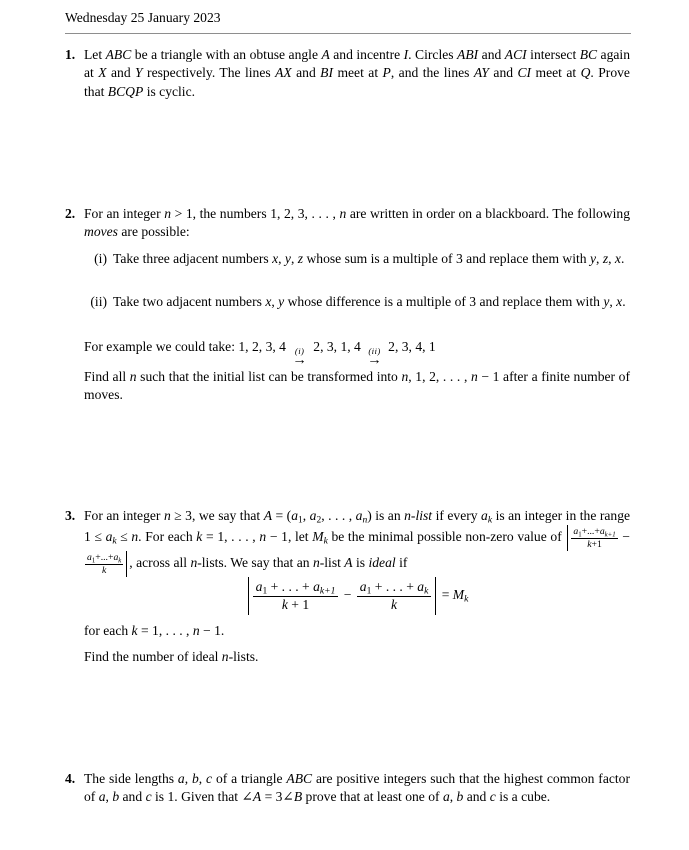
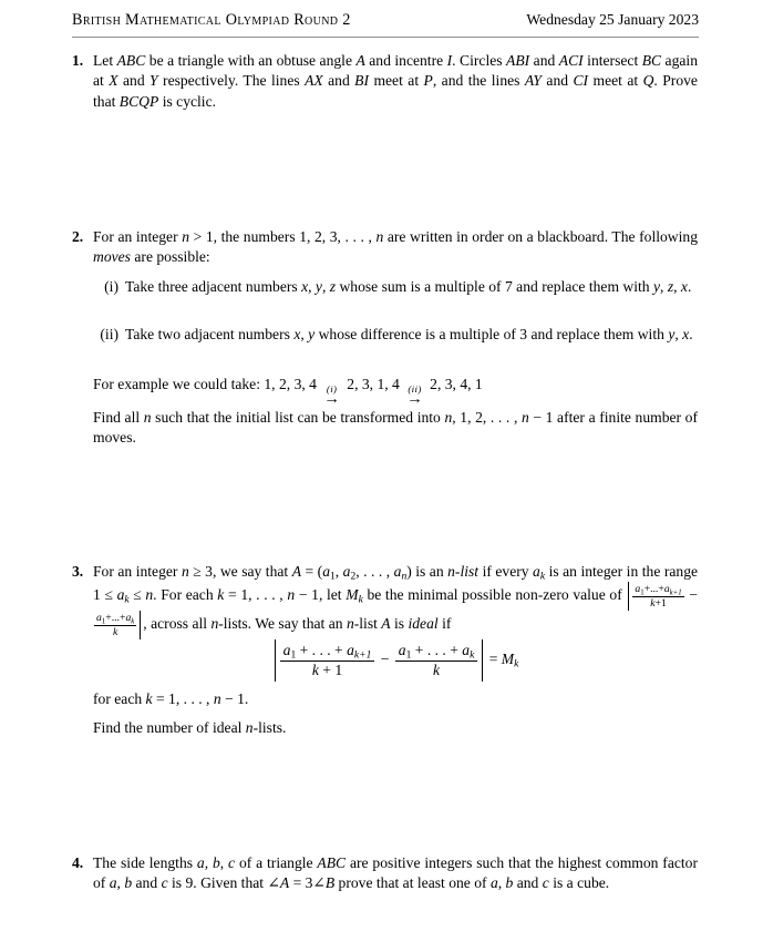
+ British Mathematical Olympiad Round 2
  Wednesday 25 January 2023
  1.
  Let ABC be a triangle with an obtuse angle A and incentre I. Circles ABI and ACI intersect BC again at X and Y respectively. The lines AX and BI meet at P, and the lines AY and CI meet at Q. Prove that BCQP is cyclic.
  2.
  For an integer n > 1, the numbers 1, 2, 3, . . . , n are written in order on a blackboard. The following moves are possible:
  (i)
- Take three adjacent numbers x, y, z whose sum is a multiple of 3 and replace them with y, z, x.
+ Take three adjacent numbers x, y, z whose sum is a multiple of 7 and replace them with y, z, x.
  (ii)
  Take two adjacent numbers x, y whose difference is a multiple of 3 and replace them with y, x.
  For example we could take: 1, 2, 3, 4
  (i)
  →
  2, 3, 1, 4
  (ii)
  →
  2, 3, 4, 1
  Find all n such that the initial list can be transformed into n, 1, 2, . . . , n − 1 after a finite number of moves.
  3.
  For an integer n ≥ 3, we say that A = (a1, a2, . . . , an) is an n-list if every ak is an integer in the range 1 ≤ ak ≤ n. For each k = 1, . . . , n − 1, let Mk be the minimal possible non-zero value of
  k+1
  −
  a +...+a
  k
  , across all n-lists. We say that an n-list A is ideal if
  a1 + . . . + ak+1
  k + 1
  −
  a1 + . . . + ak
  k
  = Mk
  for each k = 1, . . . , n − 1.
  Find the number of ideal n-lists.
  4.
- The side lengths a, b, c of a triangle ABC are positive integers such that the highest common factor of a, b and c is 1. Given that ∠A = 3∠B prove that at least one of a, b and c is a cube.
+ The side lengths a, b, c of a triangle ABC are positive integers such that the highest common factor of a, b and c is 9. Given that ∠A = 3∠B prove that at least one of a, b and c is a cube.
